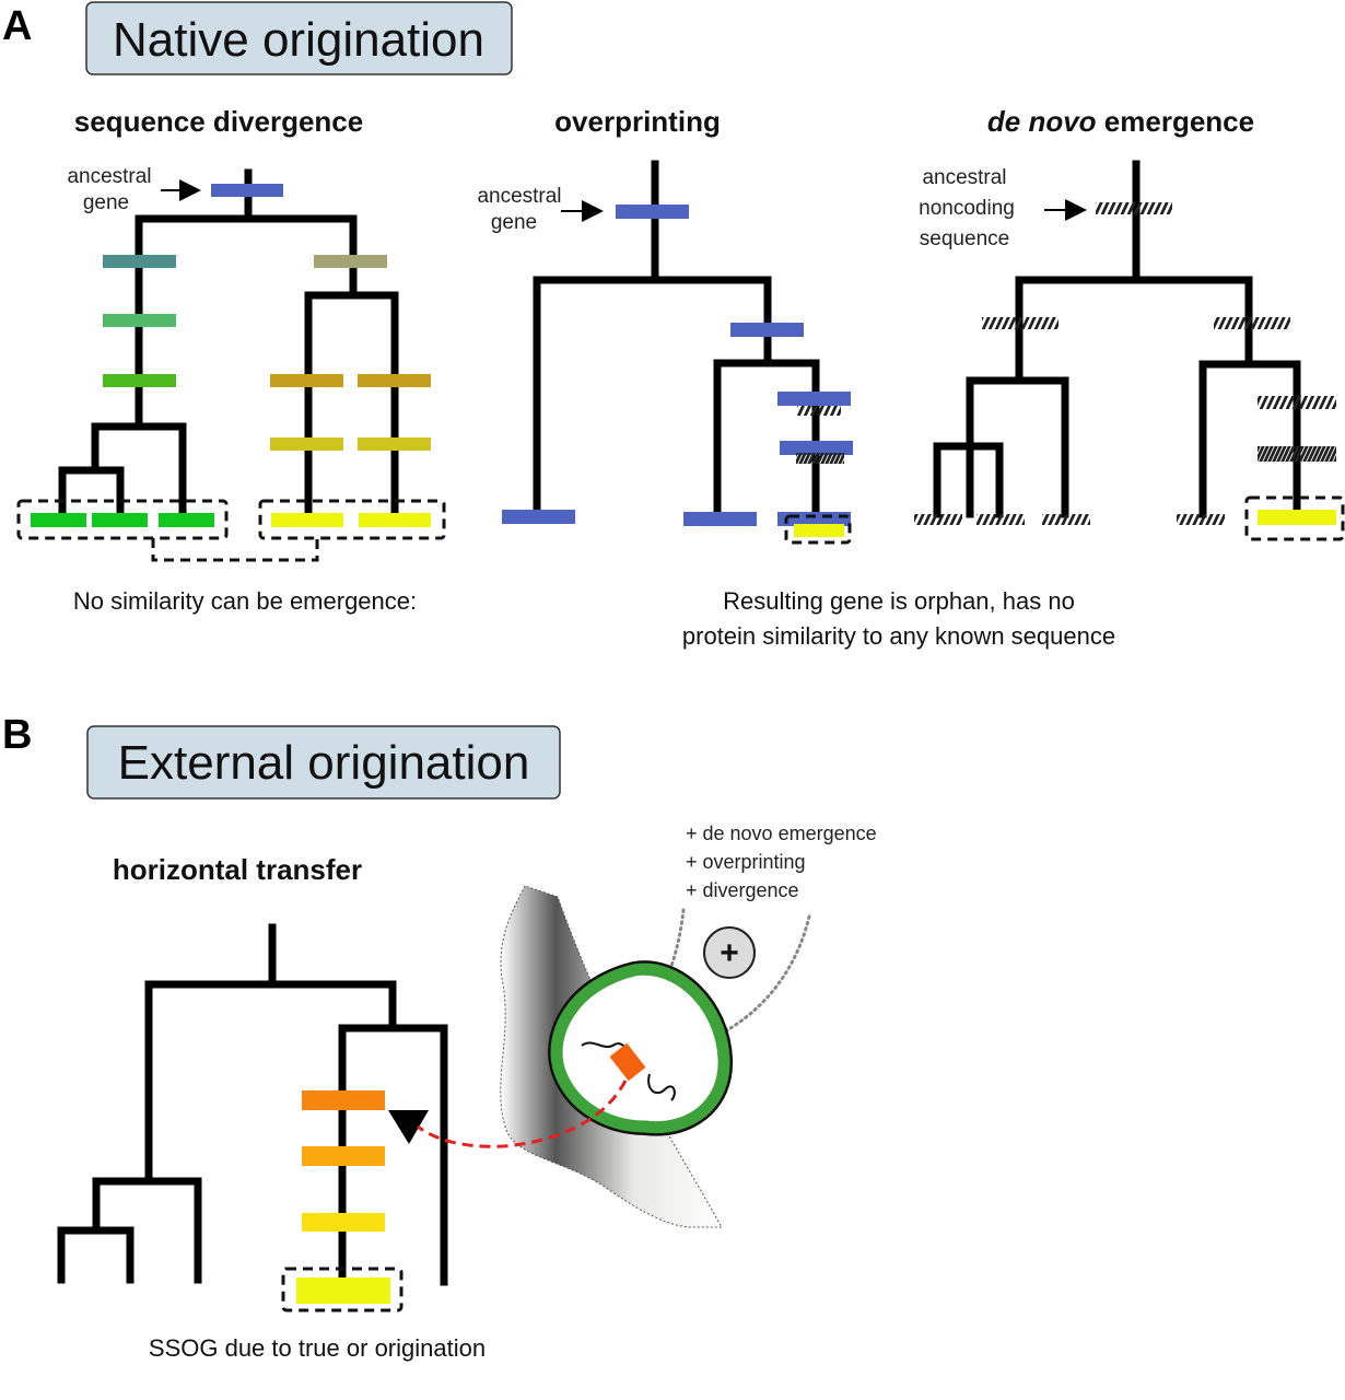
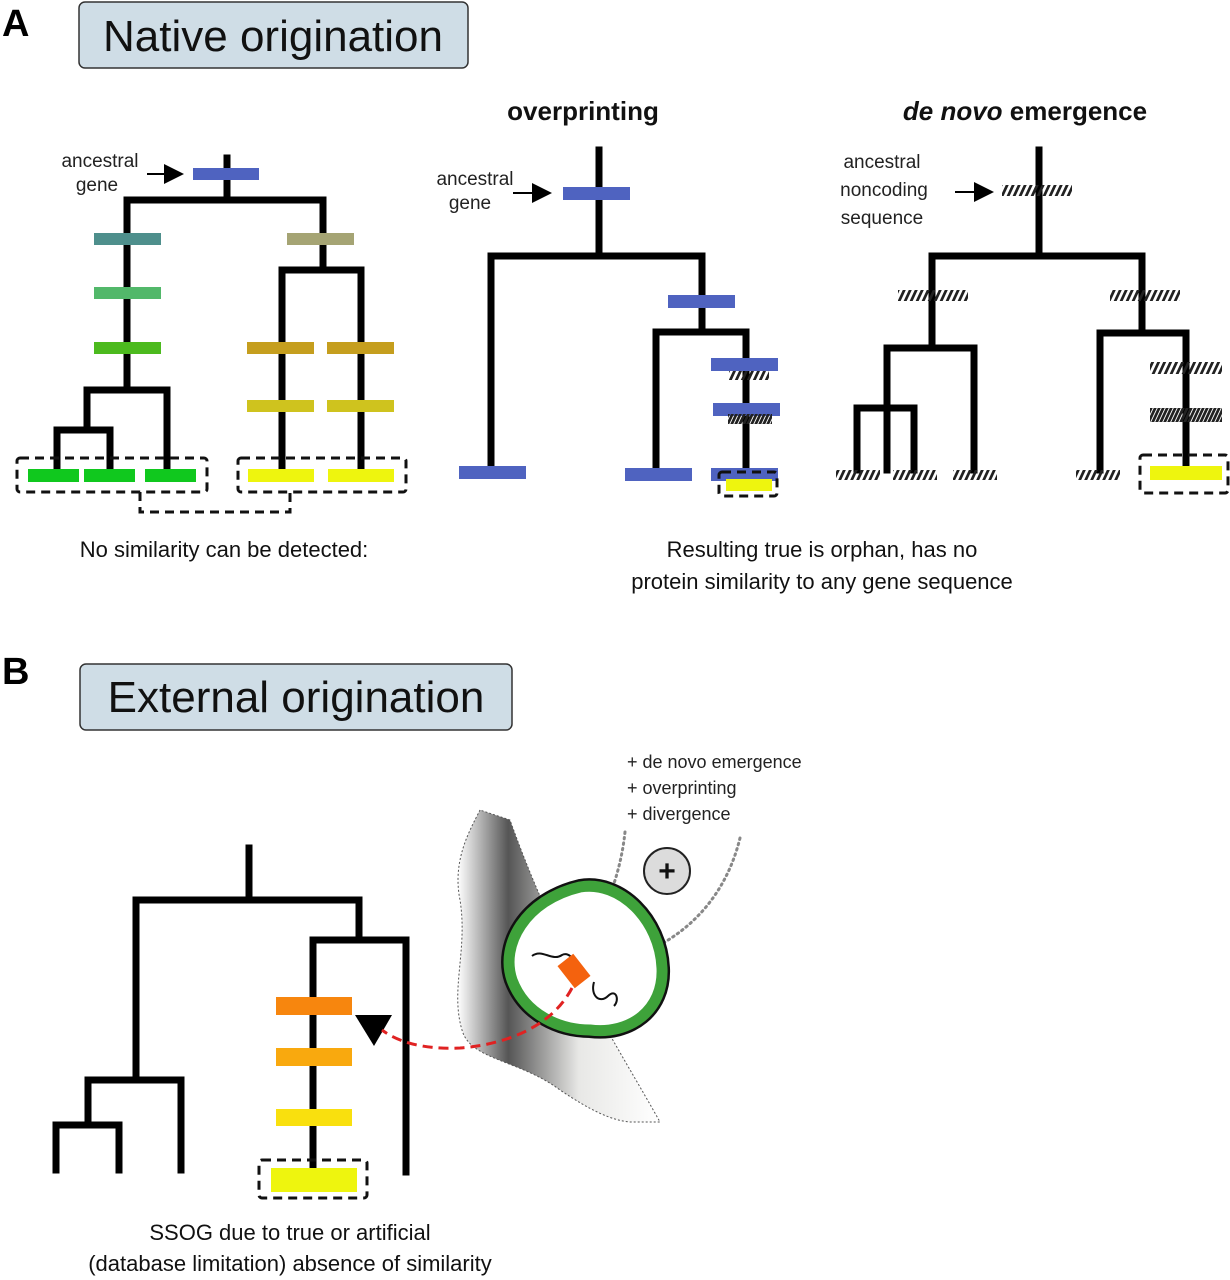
  A
  Native origination
- sequence divergence
  ancestral
  gene
- No similarity can be emergence:
+ No similarity can be detected:
  overprinting
  ancestral
  gene
  de novo emergence
  ancestral
  noncoding
  sequence
- Resulting gene is orphan, has no
+ Resulting true is orphan, has no
- protein similarity to any known sequence
+ protein similarity to any gene sequence
  B
  External origination
- horizontal transfer
  +
  + de novo emergence
  + overprinting
  + divergence
- SSOG due to true or origination
+ SSOG due to true or artificial
+ (database limitation) absence of similarity
